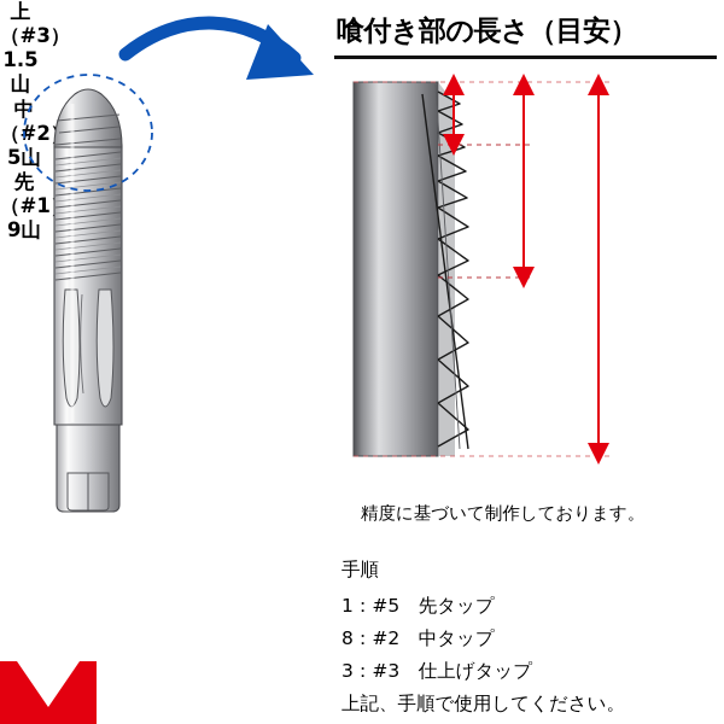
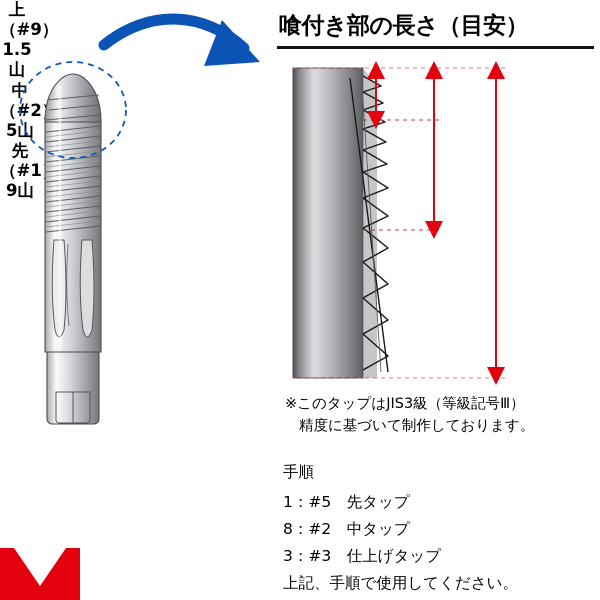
  喰付き部の長さ（目安）
  上
- （#3）
+ （#9）
  1.5山
  中
  （#2
  先
  （#1
  9山
+ ※このタップはJIS3級（等級記号Ⅲ）
  精度に基づいて制作しております。
  手順
  1：#5 先タップ
  8：#2 中タップ
  3：#3 仕上げタップ
  上記、手順で使用してください。
